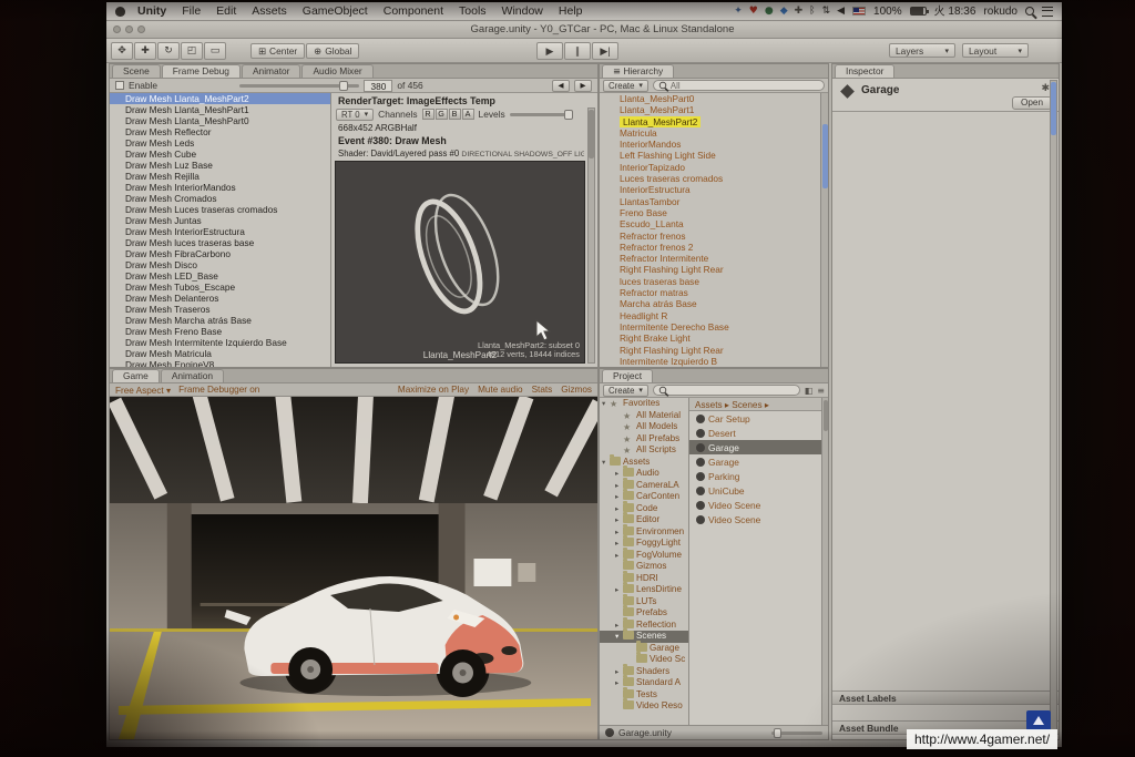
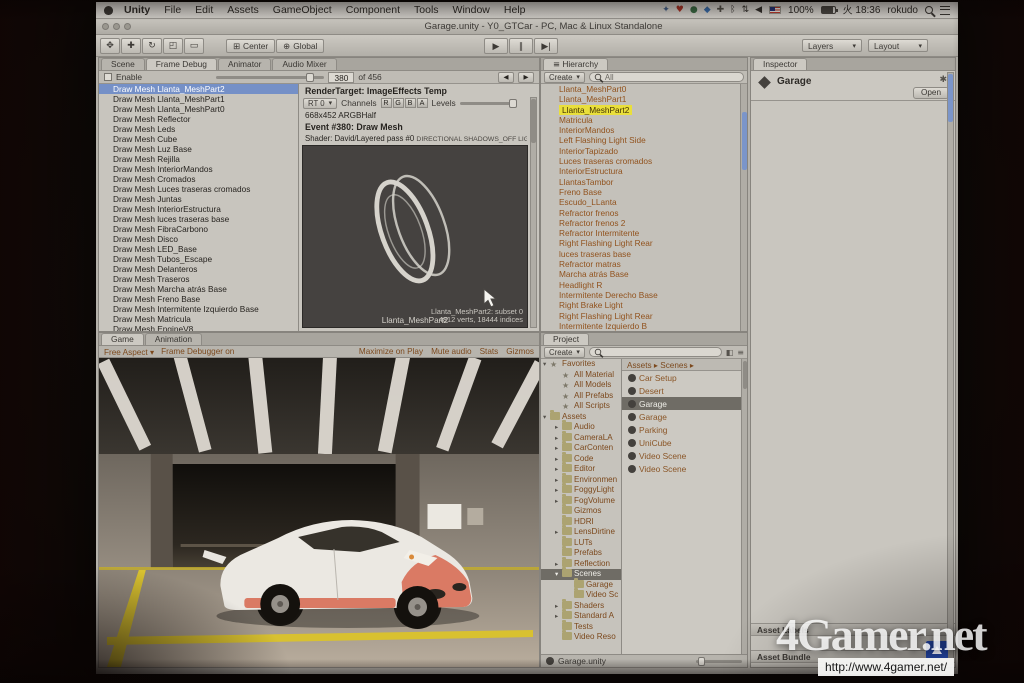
+ 4Gamer.net
  http://www.4gamer.net/
